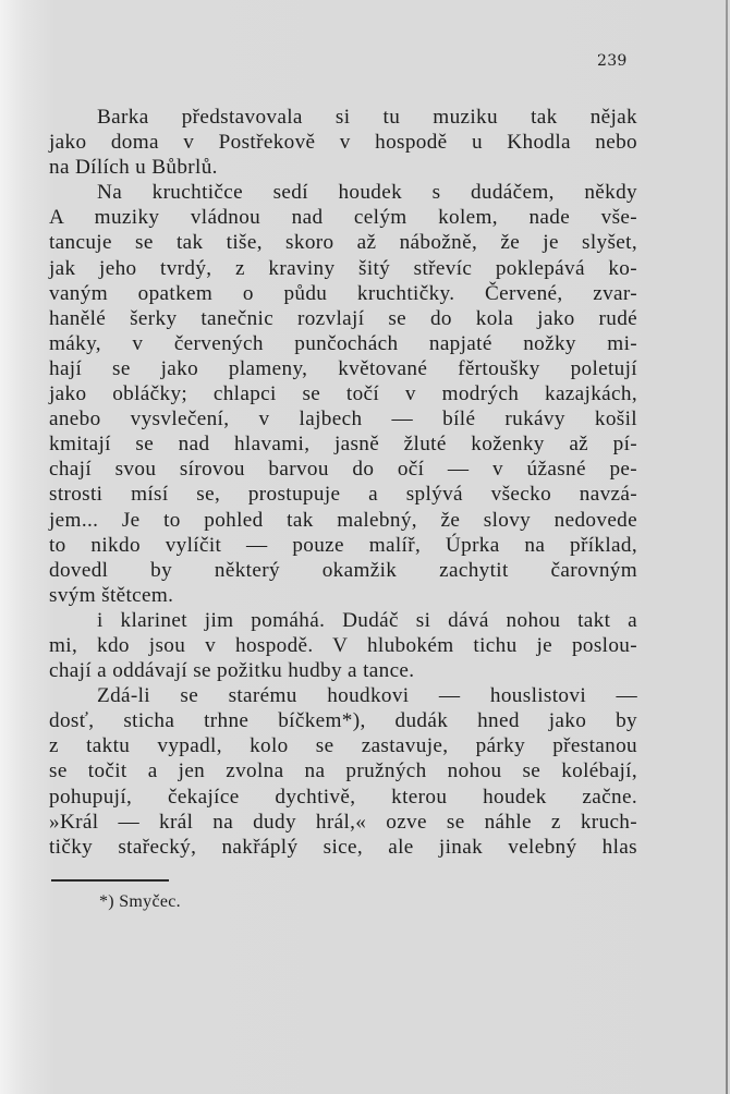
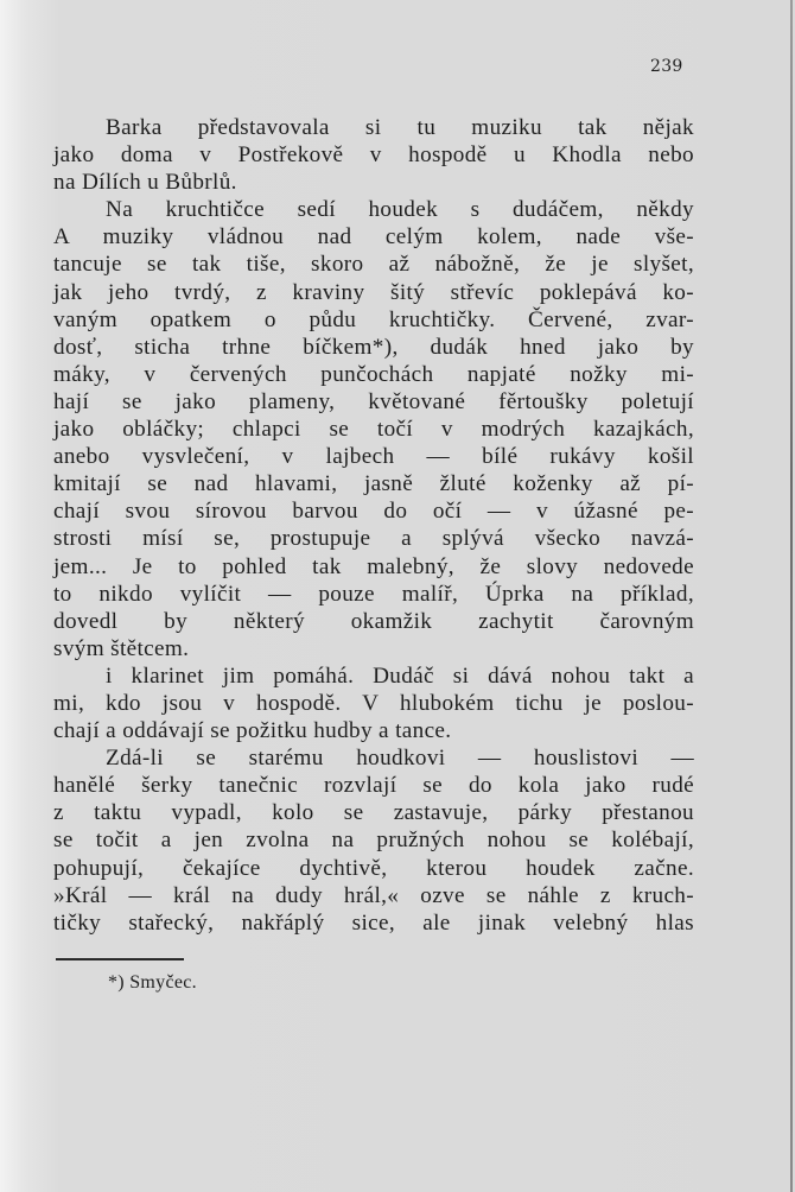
  239
  Barka představovala si tu muziku tak nějak
  jako doma v Postřekově v hospodě u Khodla nebo
  na Dílích u Bůbrlů.
  Na kruchtičce sedí houdek s dudáčem, někdy
  A muziky vládnou nad celým kolem, nade vše-
  tancuje se tak tiše, skoro až nábožně, že je slyšet,
  jak jeho tvrdý, z kraviny šitý střevíc poklepává ko-
  vaným opatkem o půdu kruchtičky. Červené, zvar-
- hanělé šerky tanečnic rozvlají se do kola jako rudé
+ dosť, sticha trhne bíčkem*), dudák hned jako by
  máky, v červených punčochách napjaté nožky mi-
  hají se jako plameny, květované fěrtoušky poletují
  jako obláčky; chlapci se točí v modrých kazajkách,
  anebo vysvlečení, v lajbech — bílé rukávy košil
  kmitají se nad hlavami, jasně žluté koženky až pí-
  chají svou sírovou barvou do očí — v úžasné pe-
  strosti mísí se, prostupuje a splývá všecko navzá-
  jem... Je to pohled tak malebný, že slovy nedovede
  to nikdo vylíčit — pouze malíř, Úprka na příklad,
  dovedl by některý okamžik zachytit čarovným
  svým štětcem.
  i klarinet jim pomáhá. Dudáč si dává nohou takt a
  mi, kdo jsou v hospodě. V hlubokém tichu je poslou-
  chají a oddávají se požitku hudby a tance.
  Zdá-li se starému houdkovi — houslistovi —
- dosť, sticha trhne bíčkem*), dudák hned jako by
+ hanělé šerky tanečnic rozvlají se do kola jako rudé
  z taktu vypadl, kolo se zastavuje, párky přestanou
  se točit a jen zvolna na pružných nohou se kolébají,
  pohupují, čekajíce dychtivě, kterou houdek začne.
  »Král — král na dudy hrál,« ozve se náhle z kruch-
  tičky stařecký, nakřáplý sice, ale jinak velebný hlas
  *) Smyčec.
